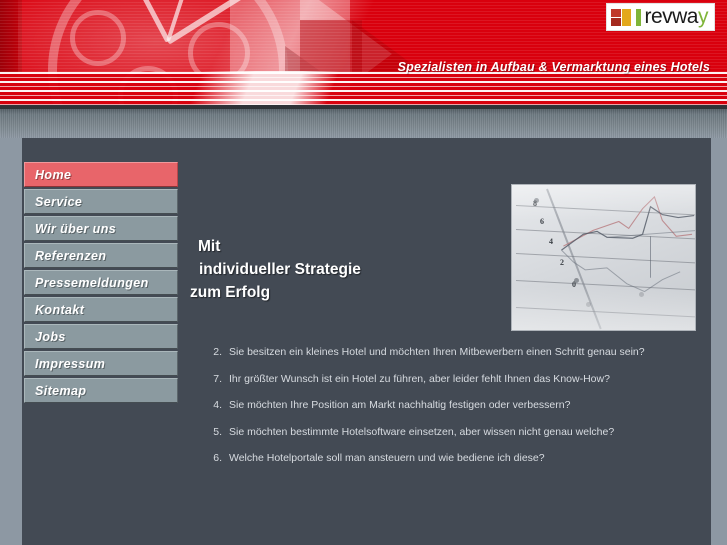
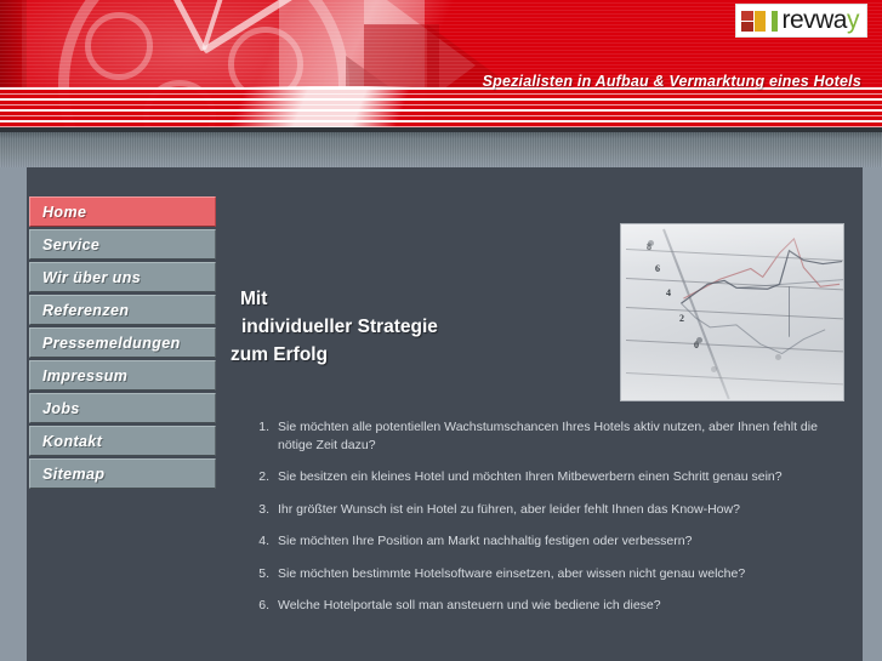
  Spezialisten in Aufbau & Vermarktung eines Hotels
  revway
  Home
  Service
  Wir über uns
  Referenzen
  Pressemeldungen
- Kontakt
+ Impressum
  Jobs
- Impressum
+ Kontakt
  Sitemap
  Mit
  individueller Strategie
  zum Erfolg
+ 1.
+ Sie möchten alle potentiellen Wachstumschancen Ihres Hotels aktiv nutzen, aber Ihnen fehlt die nötige Zeit dazu?
  2.
  Sie besitzen ein kleines Hotel und möchten Ihren Mitbewerbern einen Schritt genau sein?
- 7.
+ 3.
  Ihr größter Wunsch ist ein Hotel zu führen, aber leider fehlt Ihnen das Know-How?
  4.
  Sie möchten Ihre Position am Markt nachhaltig festigen oder verbessern?
  5.
  Sie möchten bestimmte Hotelsoftware einsetzen, aber wissen nicht genau welche?
  6.
  Welche Hotelportale soll man ansteuern und wie bediene ich diese?
